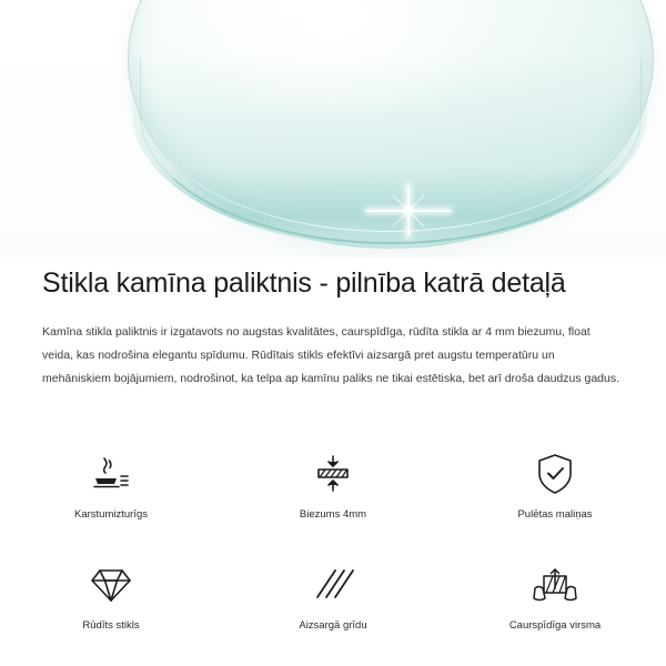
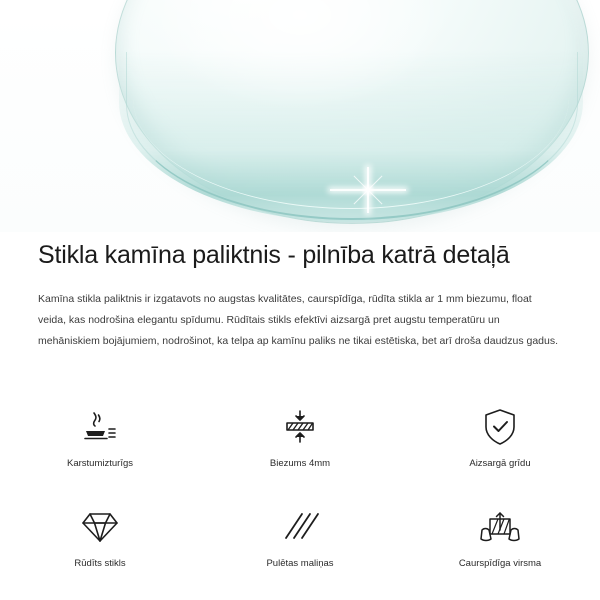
  Stikla kamīna paliktnis - pilnība katrā detaļā
- Kamīna stikla paliktnis ir izgatavots no augstas kvalitātes, caurspīdīga, rūdīta stikla ar 4 mm biezumu, float veida, kas nodrošina elegantu spīdumu. Rūdītais stikls efektīvi aizsargā pret augstu temperatūru un mehāniskiem bojājumiem, nodrošinot, ka telpa ap kamīnu paliks ne tikai estētiska, bet arī droša daudzus gadus.
+ Kamīna stikla paliktnis ir izgatavots no augstas kvalitātes, caurspīdīga, rūdīta stikla ar 1 mm biezumu, float veida, kas nodrošina elegantu spīdumu. Rūdītais stikls efektīvi aizsargā pret augstu temperatūru un mehāniskiem bojājumiem, nodrošinot, ka telpa ap kamīnu paliks ne tikai estētiska, bet arī droša daudzus gadus.
  Karstumizturīgs
  Biezums 4mm
- Pulētas maliņas
+ Aizsargā grīdu
  Rūdīts stikls
- Aizsargā grīdu
+ Pulētas maliņas
  Caurspīdīga virsma
